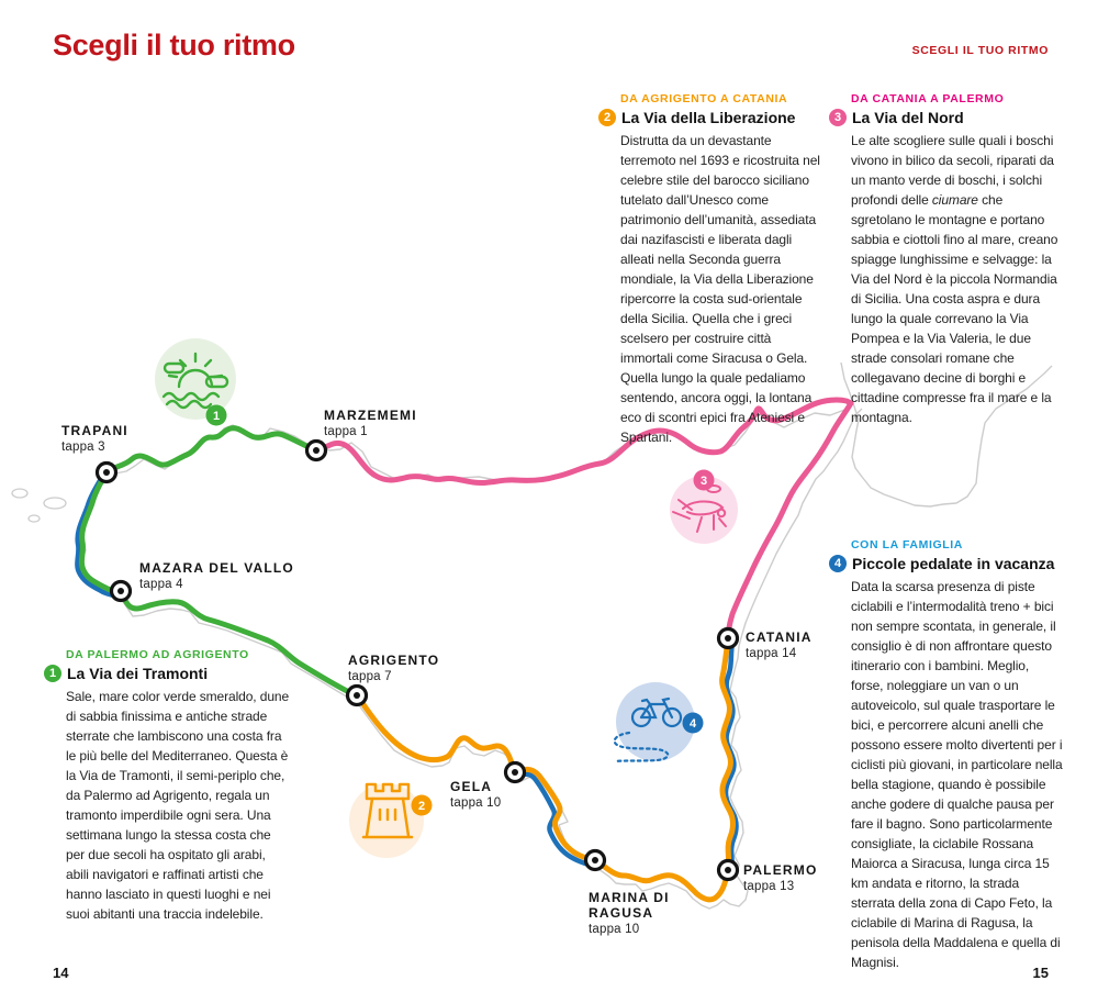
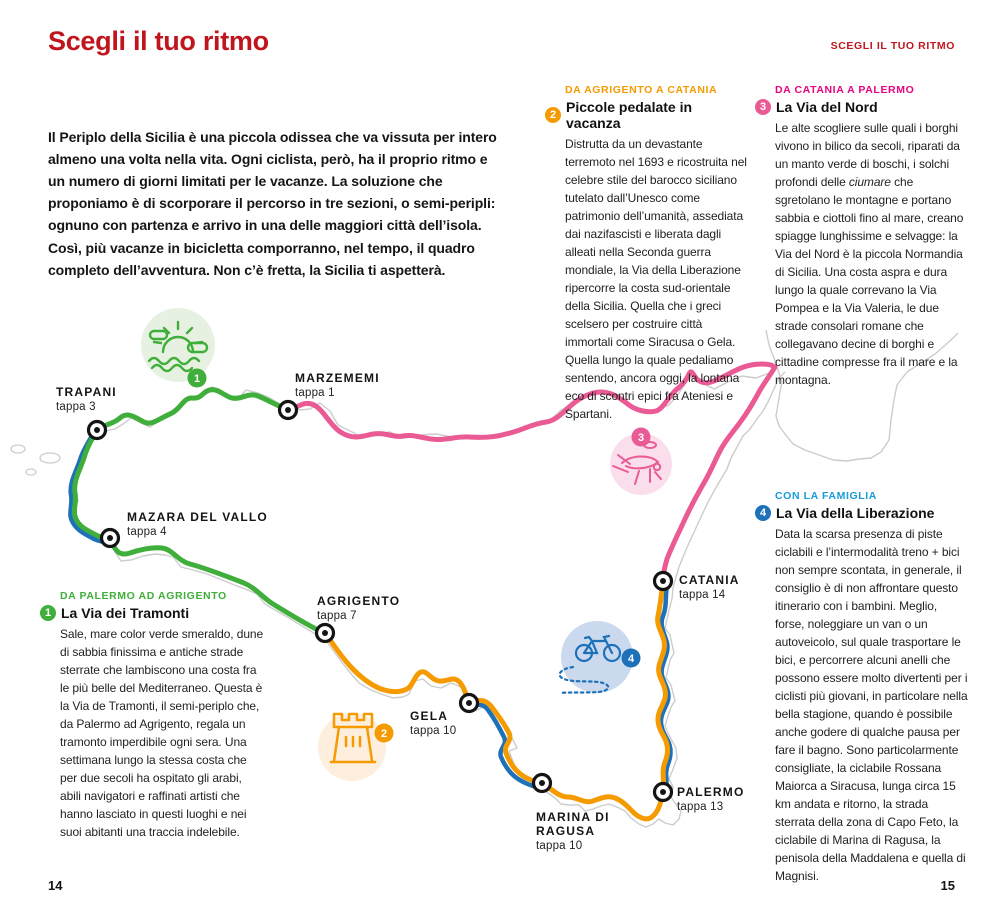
  Scegli il tuo ritmo
  SCEGLI IL TUO RITMO
+ Il Periplo della Sicilia è una piccola odissea che va vissuta per intero almeno una volta nella vita. Ogni ciclista, però, ha il proprio ritmo e un numero di giorni limitati per le vacanze. La soluzione che proponiamo è di scorporare il percorso in tre sezioni, o semi-peripli: ognuno con partenza e arrivo in una delle maggiori città dell’isola. Così, più vacanze in bicicletta comporranno, nel tempo, il quadro completo dell’avventura. Non c’è fretta, la Sicilia ti aspetterà.
  1
  2
  3
  4
  TRAPANI
  tappa 3
  MARZEMEMI
  tappa 1
  MAZARA DEL VALLO
  tappa 4
  AGRIGENTO
  tappa 7
  GELA
  tappa 10
  MARINA DI RAGUSA
  tappa 10
  PALERMO
  tappa 13
  CATANIA
  tappa 14
  DA AGRIGENTO A CATANIA
  2
- La Via della Liberazione
+ Piccole pedalate in vacanza
  Distrutta da un devastante terremoto nel 1693 e ricostruita nel celebre stile del barocco siciliano tutelato dall’Unesco come patrimonio dell’umanità, assediata dai nazifascisti e liberata dagli alleati nella Seconda guerra mondiale, la Via della Liberazione ripercorre la costa sud-orientale della Sicilia. Quella che i greci scelsero per costruire città immortali come Siracusa o Gela. Quella lungo la quale pedaliamo sentendo, ancora oggi, la lontana eco di scontri epici fra Ateniesi e Spartani.
  DA CATANIA A PALERMO
  3
  La Via del Nord
- Le alte scogliere sulle quali i boschi vivono in bilico da secoli, riparati da un manto verde di boschi, i solchi profondi delle ciumare che sgretolano le montagne e portano sabbia e ciottoli fino al mare, creano spiagge lunghissime e selvagge: la Via del Nord è la piccola Normandia di Sicilia. Una costa aspra e dura lungo la quale correvano la Via Pompea e la Via Valeria, le due strade consolari romane che collegavano decine di borghi e cittadine compresse fra il mare e la montagna.
+ Le alte scogliere sulle quali i borghi vivono in bilico da secoli, riparati da un manto verde di boschi, i solchi profondi delle ciumare che sgretolano le montagne e portano sabbia e ciottoli fino al mare, creano spiagge lunghissime e selvagge: la Via del Nord è la piccola Normandia di Sicilia. Una costa aspra e dura lungo la quale correvano la Via Pompea e la Via Valeria, le due strade consolari romane che collegavano decine di borghi e cittadine compresse fra il mare e la montagna.
  DA PALERMO AD AGRIGENTO
  1
  La Via dei Tramonti
  Sale, mare color verde smeraldo, dune di sabbia finissima e antiche strade sterrate che lambiscono una costa fra le più belle del Mediterraneo. Questa è la Via de Tramonti, il semi-periplo che, da Palermo ad Agrigento, regala un tramonto imperdibile ogni sera. Una settimana lungo la stessa costa che per due secoli ha ospitato gli arabi, abili navigatori e raffinati artisti che hanno lasciato in questi luoghi e nei suoi abitanti una traccia indelebile.
  CON LA FAMIGLIA
  4
- Piccole pedalate in vacanza
+ La Via della Liberazione
  Data la scarsa presenza di piste ciclabili e l’intermodalità treno + bici non sempre scontata, in generale, il consiglio è di non affrontare questo itinerario con i bambini. Meglio, forse, noleggiare un van o un autoveicolo, sul quale trasportare le bici, e percorrere alcuni anelli che possono essere molto divertenti per i ciclisti più giovani, in particolare nella bella stagione, quando è possibile anche godere di qualche pausa per fare il bagno. Sono particolarmente consigliate, la ciclabile Rossana Maiorca a Siracusa, lunga circa 15 km andata e ritorno, la strada sterrata della zona di Capo Feto, la ciclabile di Marina di Ragusa, la penisola della Maddalena e quella di Magnisi.
  14
  15
